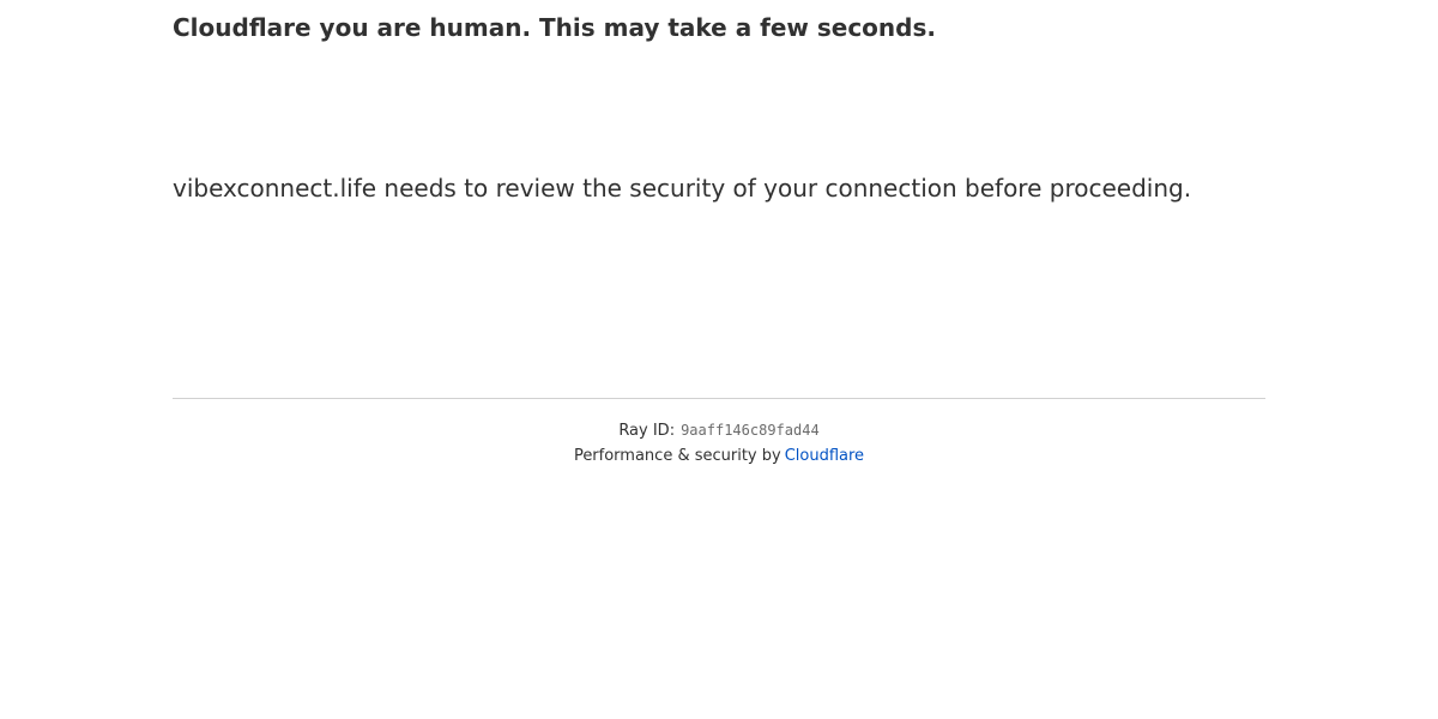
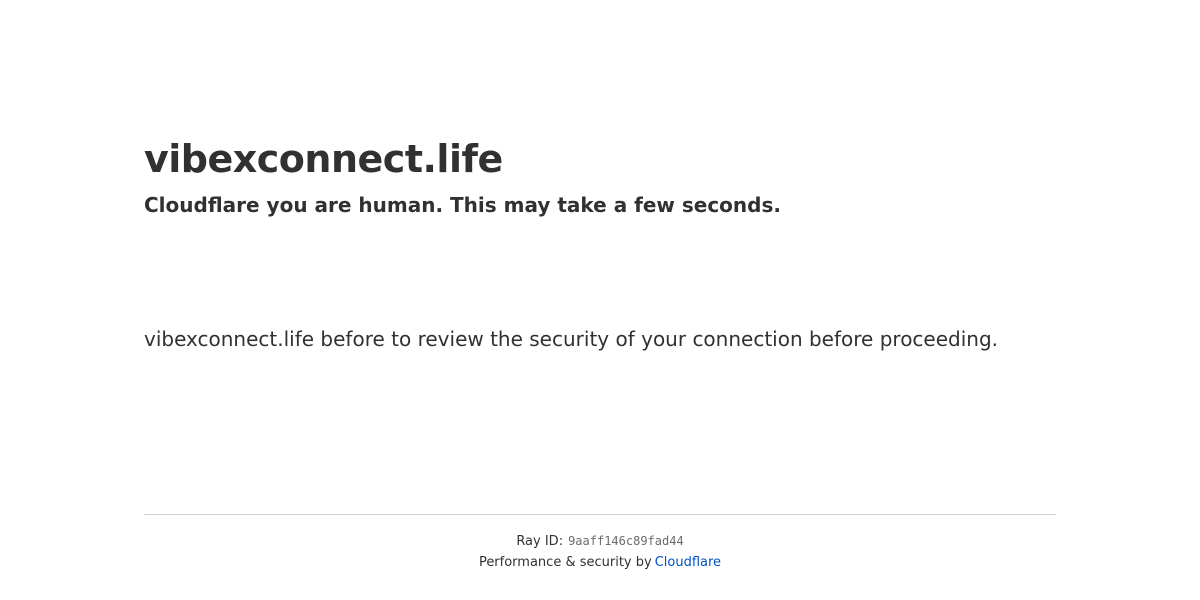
+ vibexconnect.life
  Cloudflare you are human. This may take a few seconds.
- vibexconnect.life needs to review the security of your connection before proceeding.
+ vibexconnect.life before to review the security of your connection before proceeding.
  Ray ID: 9aaff146c89fad44
  Performance & security by Cloudflare
